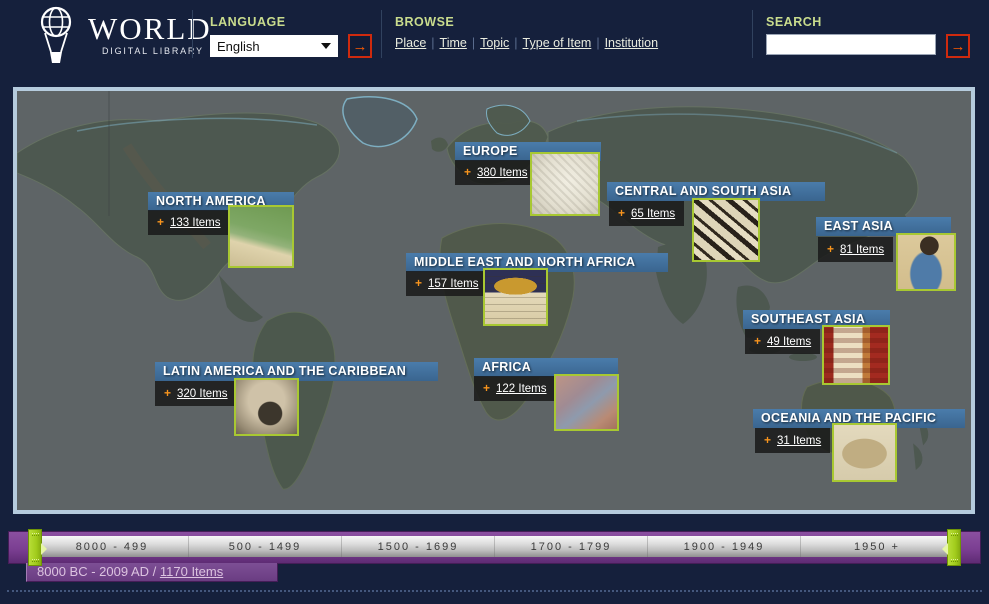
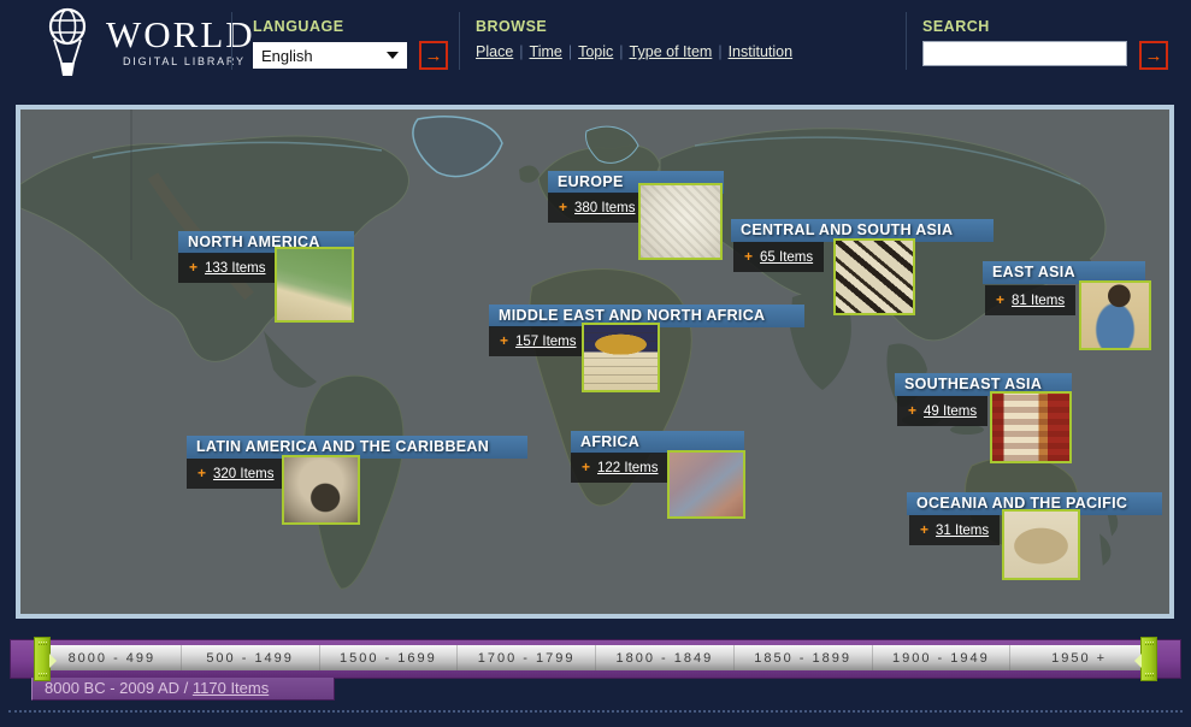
  WORLD
  DIGITAL LIBRAY
  LANGUAGE
  English
  →
  BROWSE
  Place | Time | Topic | Type of Item | Institution
  SEARCH
  →
  NORTH AMERICA
  + 133 Items
  EUROPE
  + 380 Items
  CENTRAL AND SOUTH ASIA
  + 65 Items
  EAST ASIA
  + 81 Items
  MIDDLE EAST AND NORTH AFRICA
  + 157 Items
  SOUTHEAST ASIA
  + 49 Items
  LATIN AMERICA AND THE CARIBBEAN
  + 320 Items
  AFRICA
  + 122 Items
  OCEANIA AND THE PACIFIC
  + 31 Items
  8000 - 499
  500 - 1499
  1500 - 1699
  1700 - 1799
+ 1800 - 1849
+ 1850 - 1899
  1900 - 1949
  1950 +
  8000 BC - 2009 AD / 1170 Items
